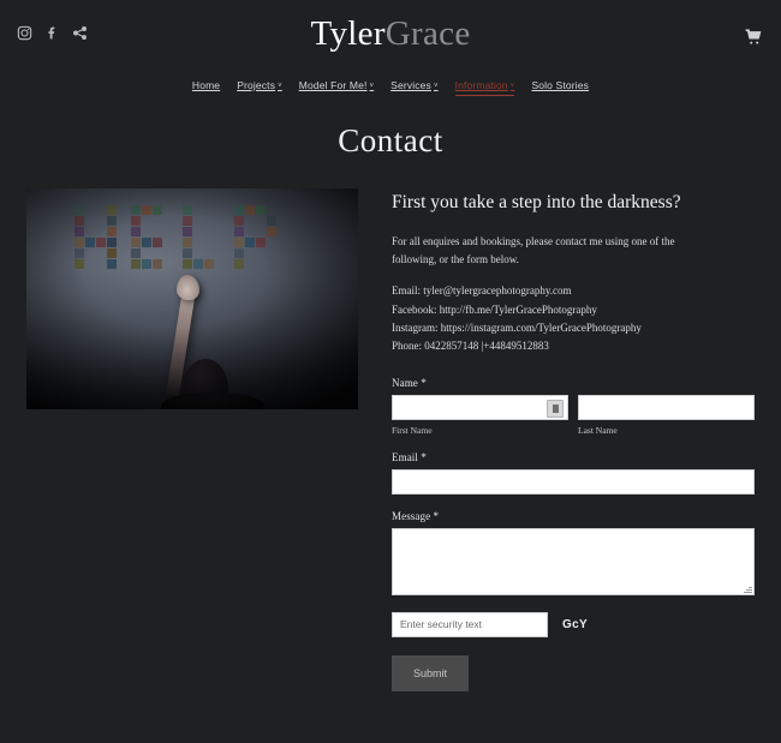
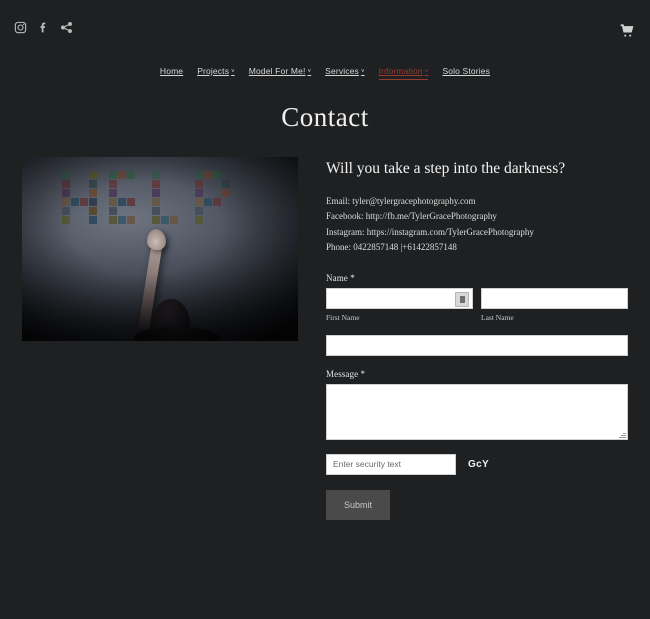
- TylerGrace
  Home
  Projects
  Model For Me!
  Services
  Information
  Solo Stories
  Contact
- First you take a step into the darkness?
+ Will you take a step into the darkness?
- For all enquires and bookings, please contact me using one of the following, or the form below.
  Email: tyler@tylergracephotography.com
  Facebook: http://fb.me/TylerGracePhotography
  Instagram: https://instagram.com/TylerGracePhotography
- Phone: 0422857148 |+44849512883
+ Phone: 0422857148 |+61422857148
  Name *
  First Name
  Last Name
- Email *
  Message *
  Enter security text
  GcY
  Submit
